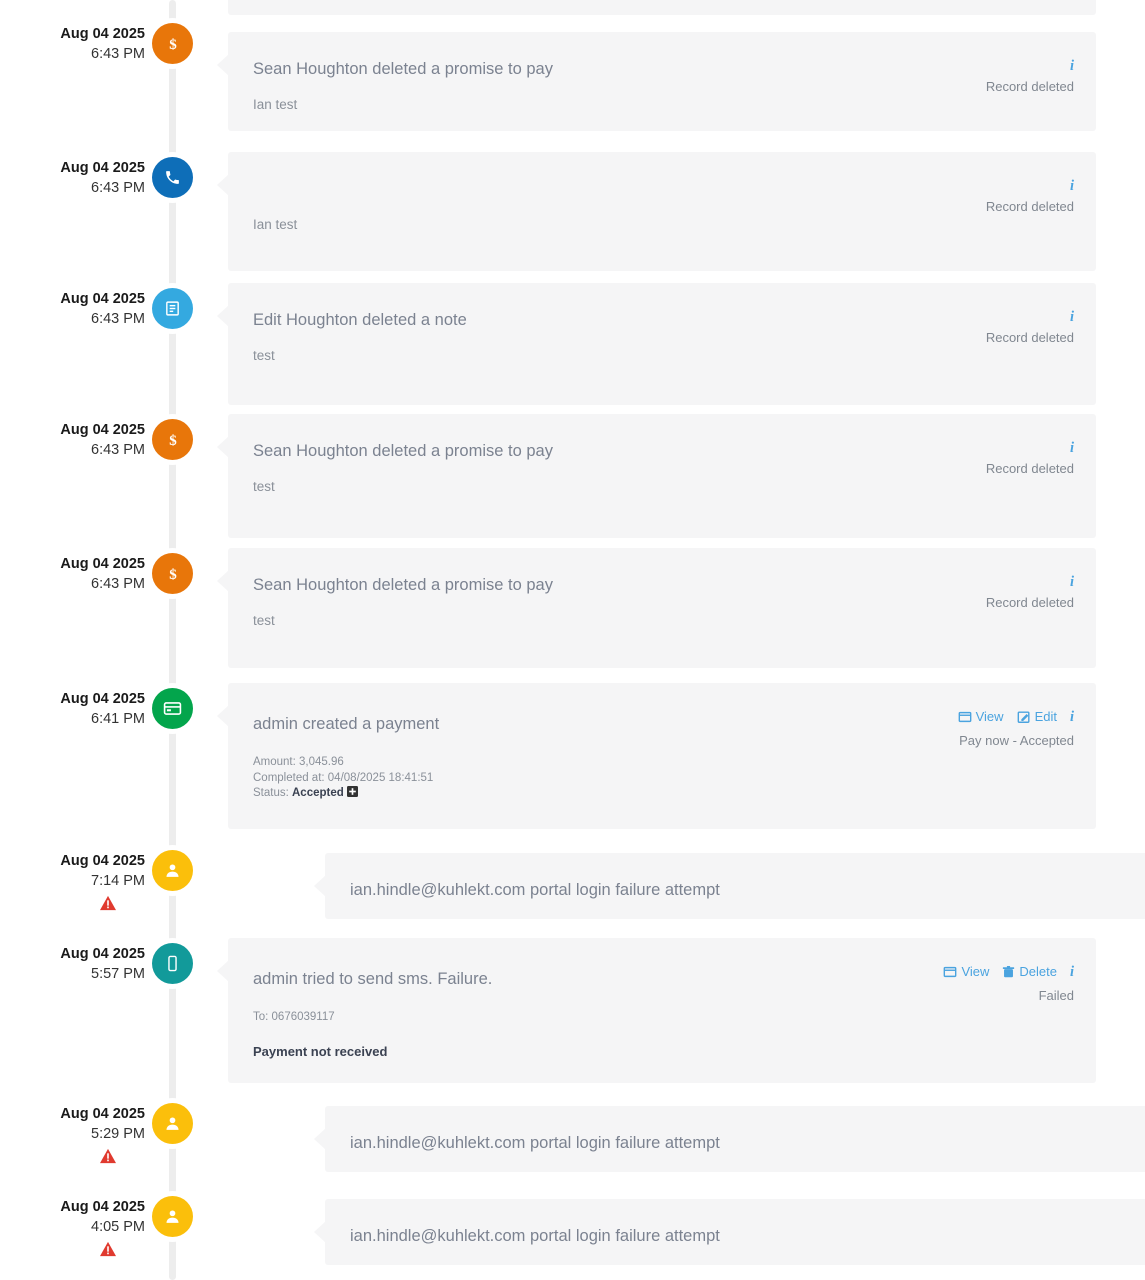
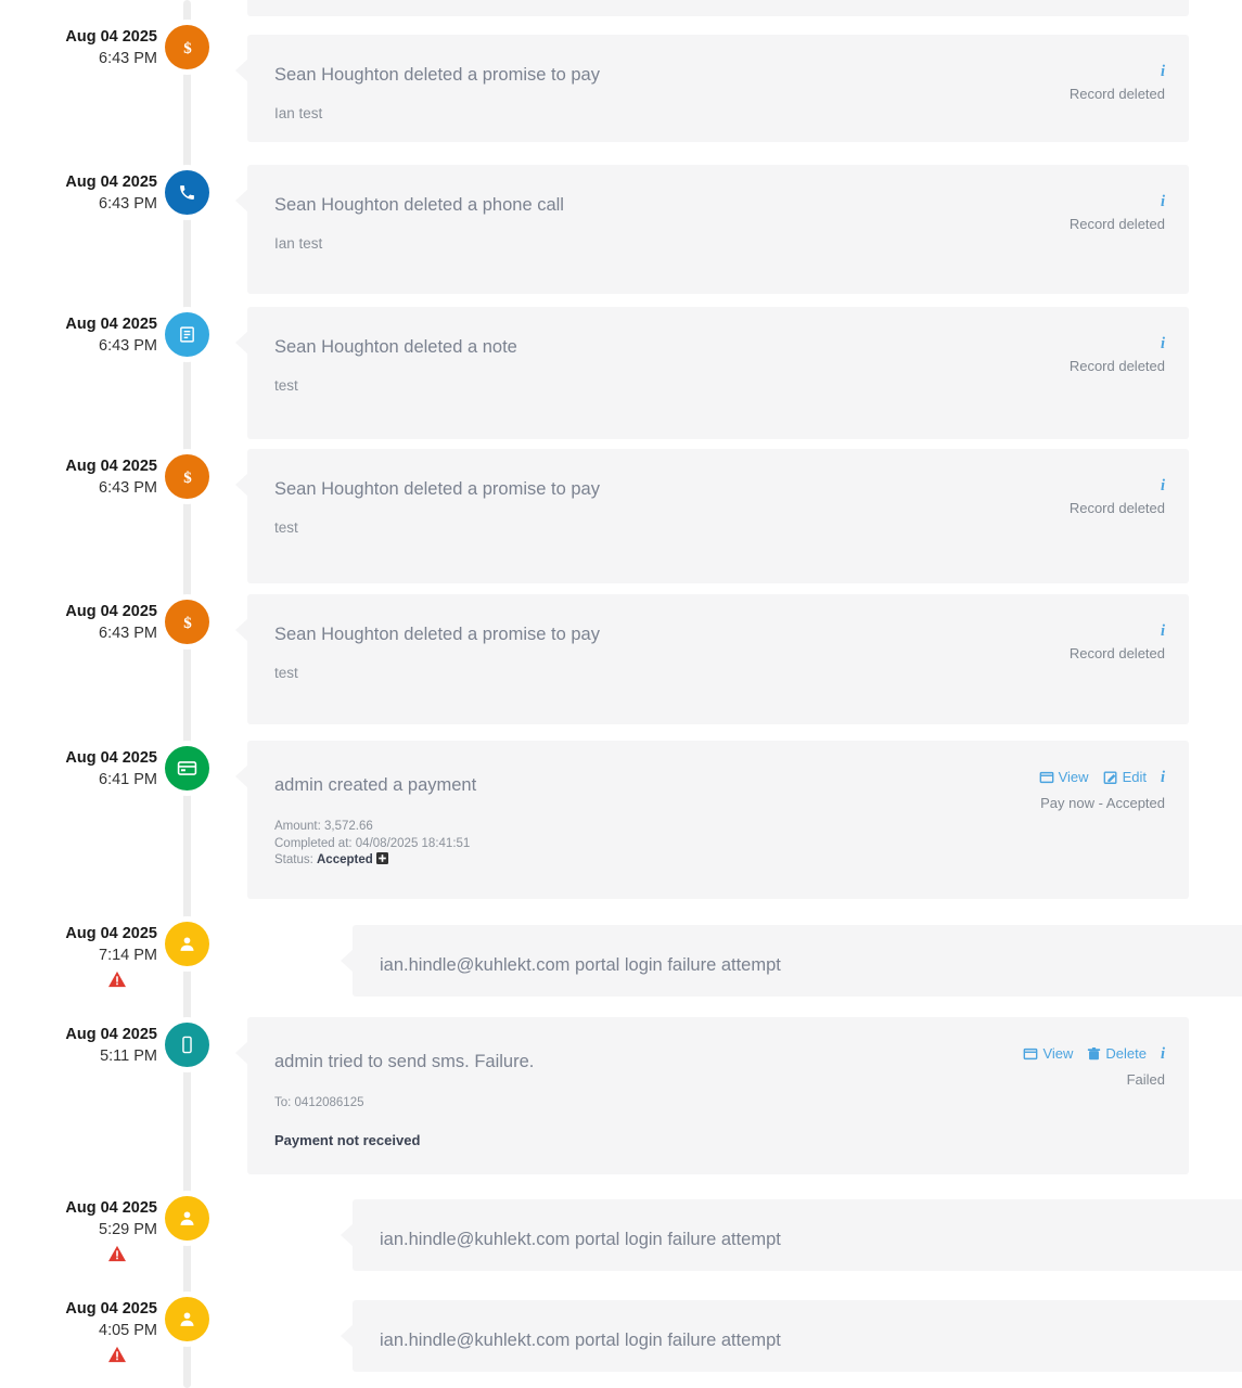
  Aug 04 2025
  6:43 PM
  $
  Sean Houghton deleted a promise to pay
  Ian test
  i
  Record deleted
  Aug 04 2025
  6:43 PM
+ Sean Houghton deleted a phone call
  Ian test
  i
  Record deleted
  Aug 04 2025
  6:43 PM
- Edit Houghton deleted a note
+ Sean Houghton deleted a note
  test
  i
  Record deleted
  Aug 04 2025
  6:43 PM
  $
  Sean Houghton deleted a promise to pay
  test
  i
  Record deleted
  Aug 04 2025
  6:43 PM
  $
  Sean Houghton deleted a promise to pay
  test
  i
  Record deleted
  Aug 04 2025
  6:41 PM
  admin created a payment
- Amount: 3,045.96
+ Amount: 3,572.66
  Completed at: 04/08/2025 18:41:51
  Status: Accepted
  View
  Edit
  i
  Pay now - Accepted
  Aug 04 2025
  7:14 PM
  ian.hindle@kuhlekt.com portal login failure attempt
  Aug 04 2025
- 5:57 PM
+ 5:11 PM
  admin tried to send sms. Failure.
- To: 0676039117
+ To: 0412086125
  Payment not received
  View
  Delete
  i
  Failed
  Aug 04 2025
  5:29 PM
  ian.hindle@kuhlekt.com portal login failure attempt
  Aug 04 2025
  4:05 PM
  ian.hindle@kuhlekt.com portal login failure attempt
